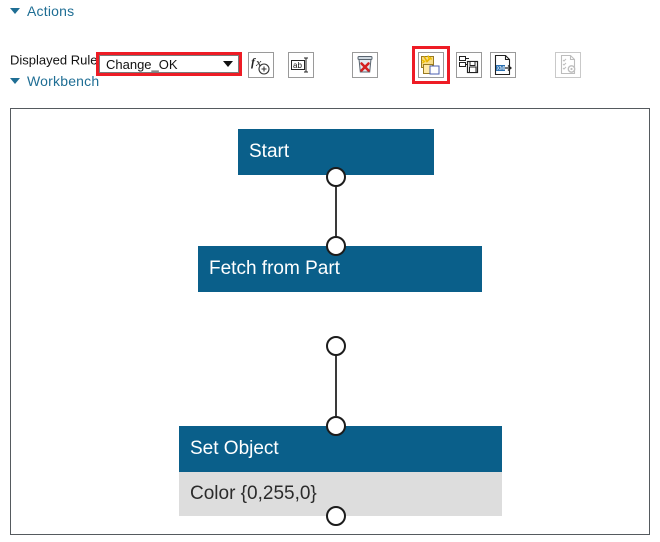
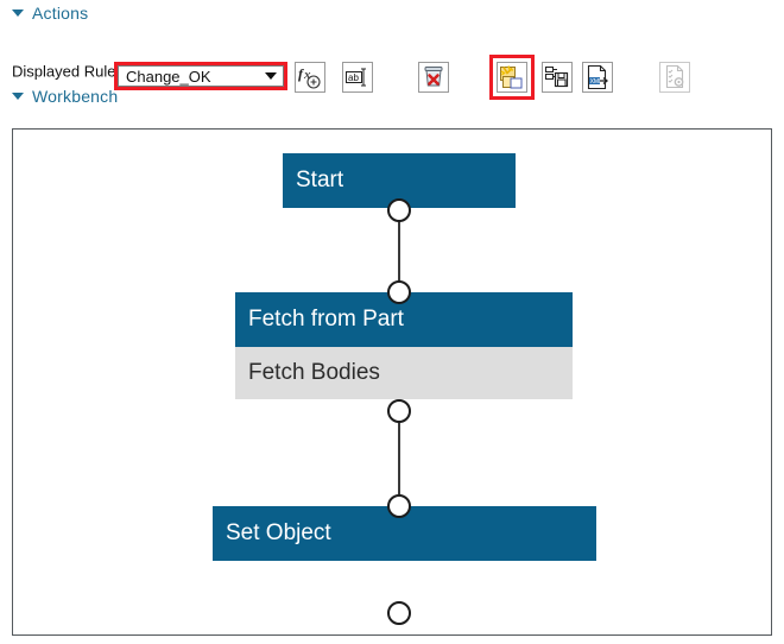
  Actions
  Displayed Rule
  Change_OK
  f
  x
  ab
  Workbench
  Start
  Fetch from Part
+ Fetch Bodies
  Set Object
- Color {0,255,0}
